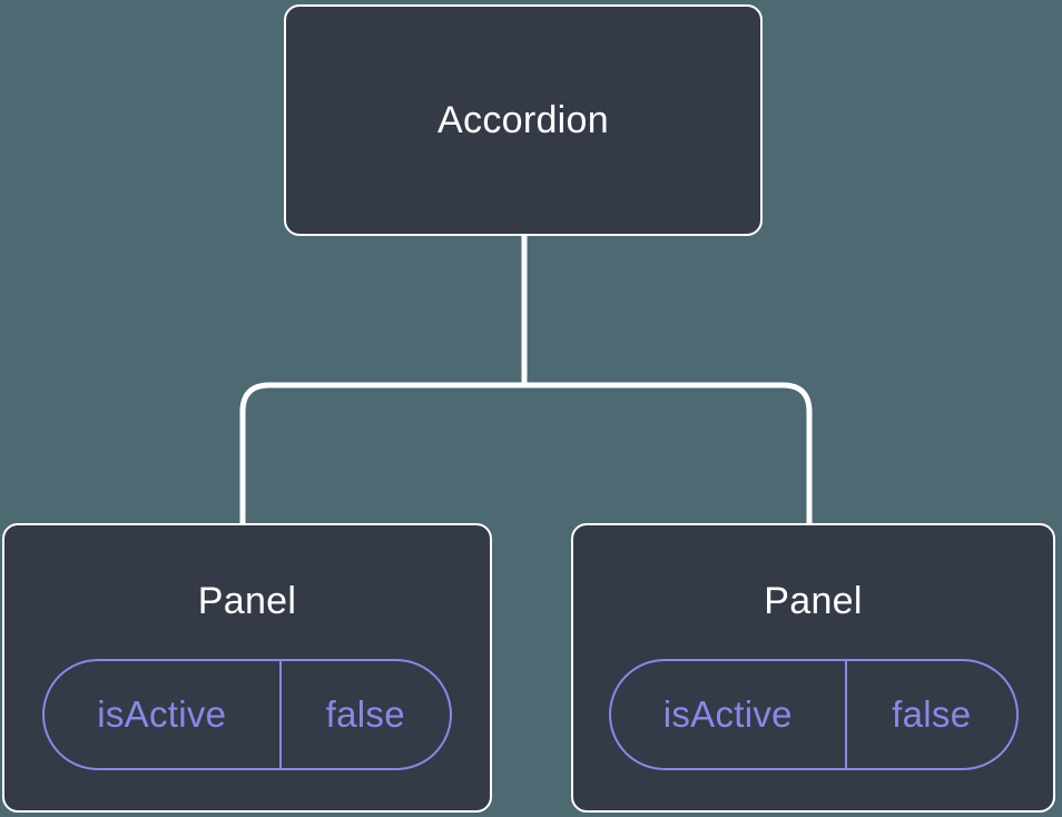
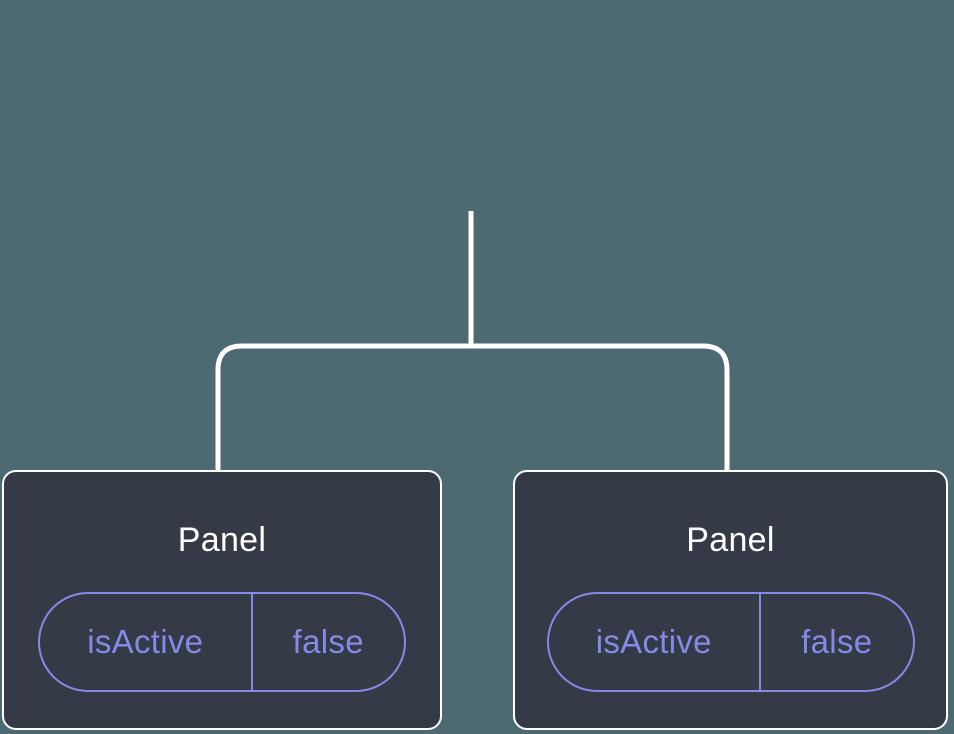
- Accordion
  Panel
  isActive
  false
  Panel
  isActive
  false
